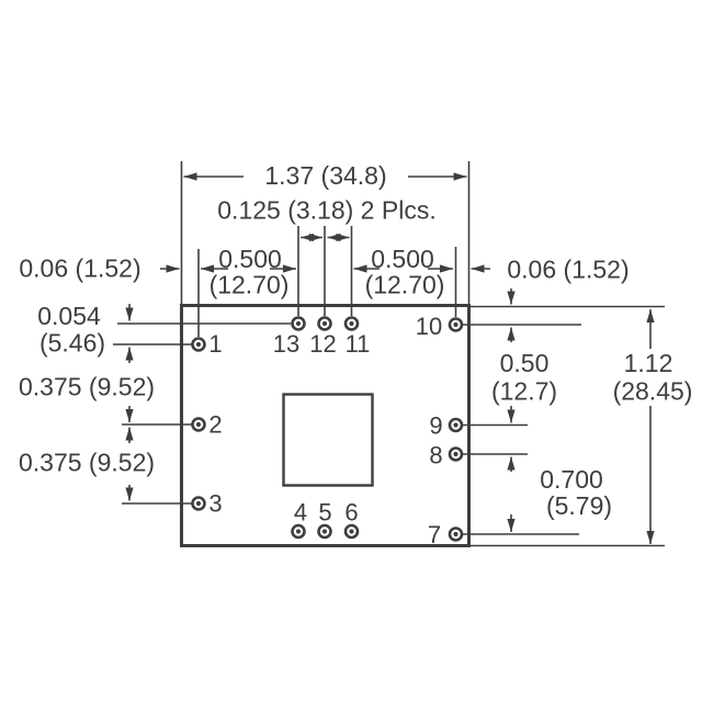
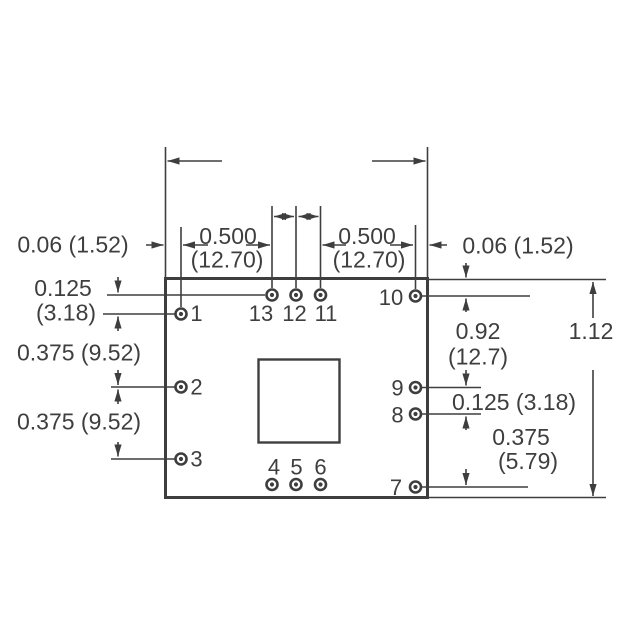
  1
  2
  3
  4
  5
  6
  7
  8
  9
  10
  11
  12
  13
- 1.37 (34.8)
- 0.125 (3.18) 2 Plcs.
  0.06 (1.52)
  0.06 (1.52)
  0.500
  (12.70)
  0.500
  (12.70)
- 0.054
+ 0.125
- (5.46)
+ (3.18)
  0.375 (9.52)
  0.375 (9.52)
- 0.50
+ 0.92
  (12.7)
+ 0.125 (3.18)
- 0.700
+ 0.375
  (5.79)
  1.12
- (28.45)
